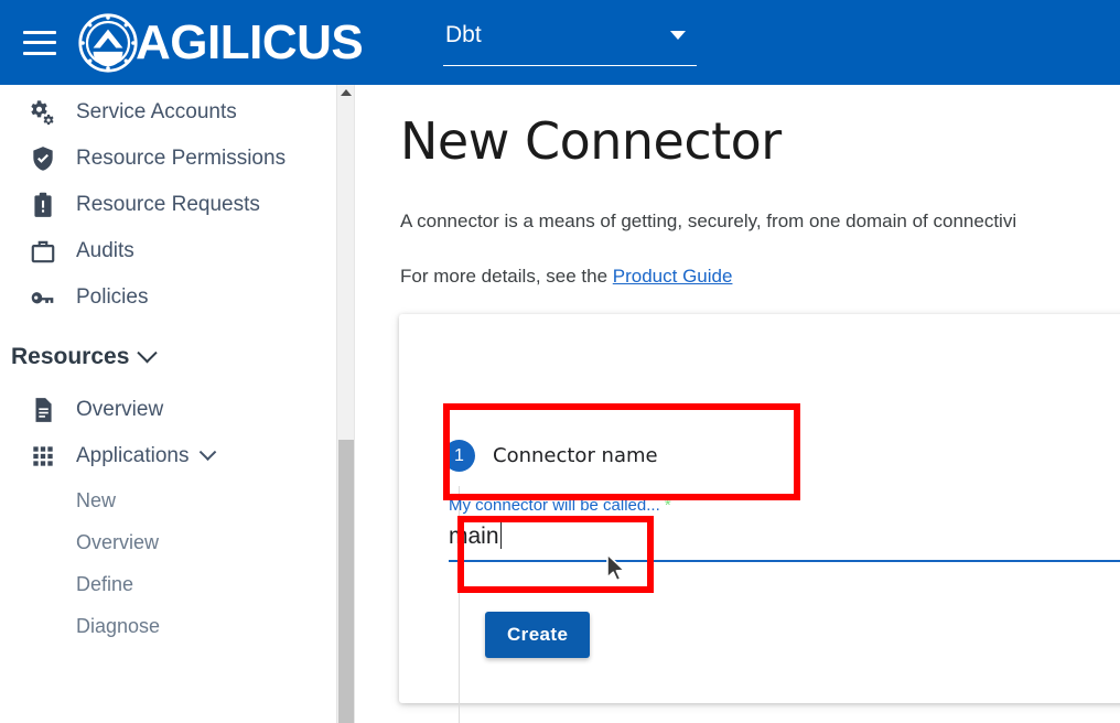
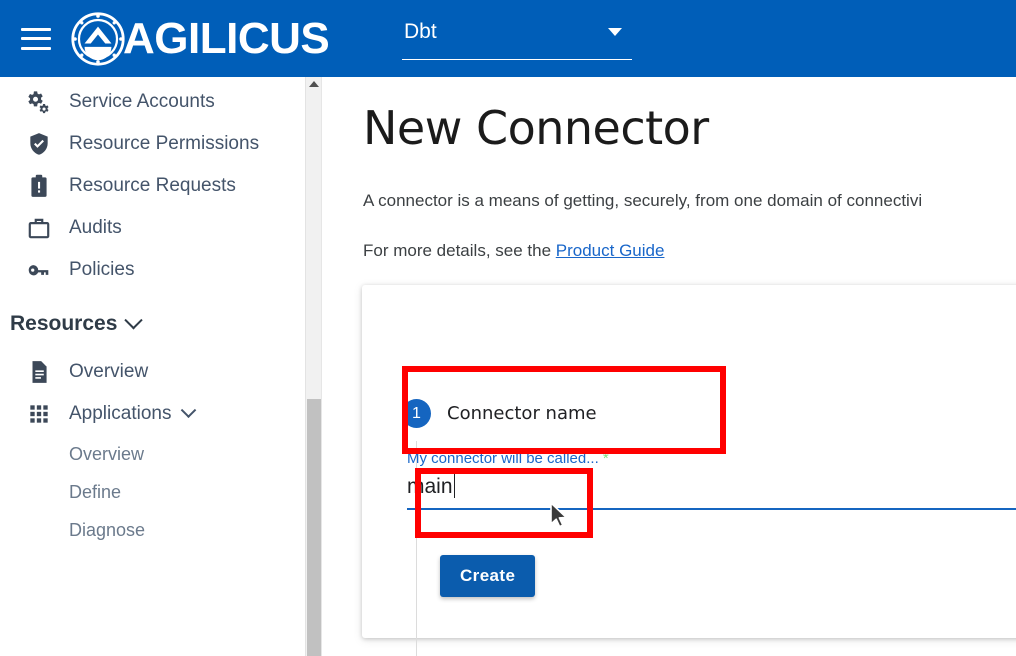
  AGILICUS
  Dbt
  Service Accounts
  Resource Permissions
  Resource Requests
  Audits
  Policies
  Resources
  Overview
  Applications
- New
  Overview
  Define
  Diagnose
  New Connector
  A connector is a means of getting, securely, from one domain of connectivi
  For more details, see the Product Guide
  1
  Connector name
  My connector will be called... *
  main
  Create
